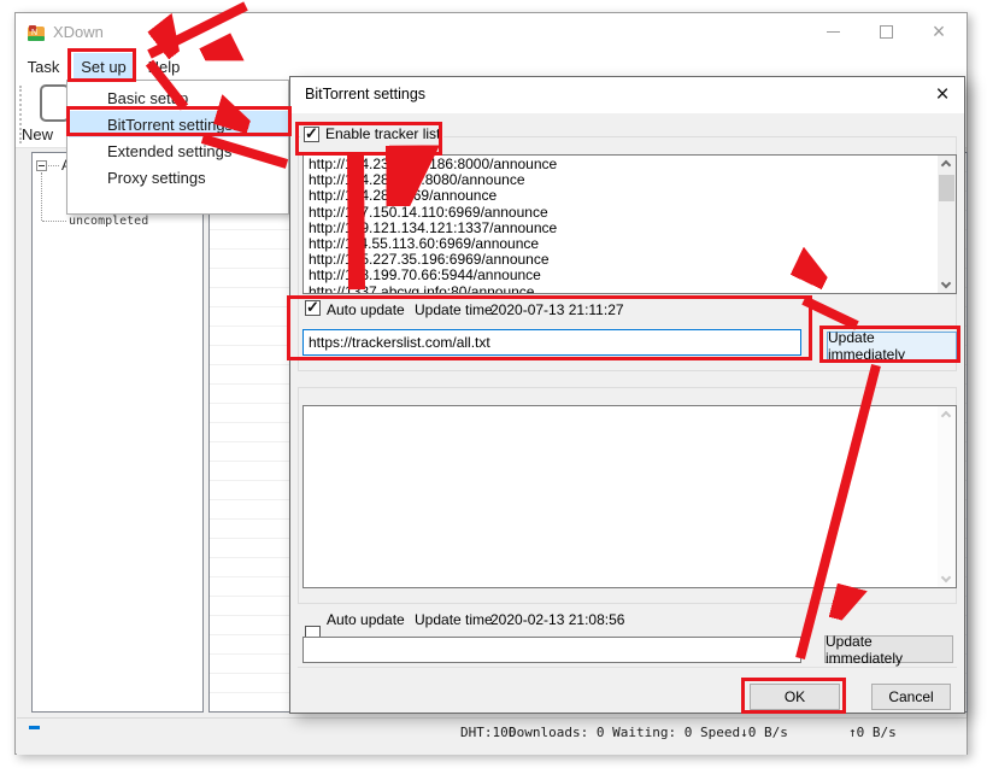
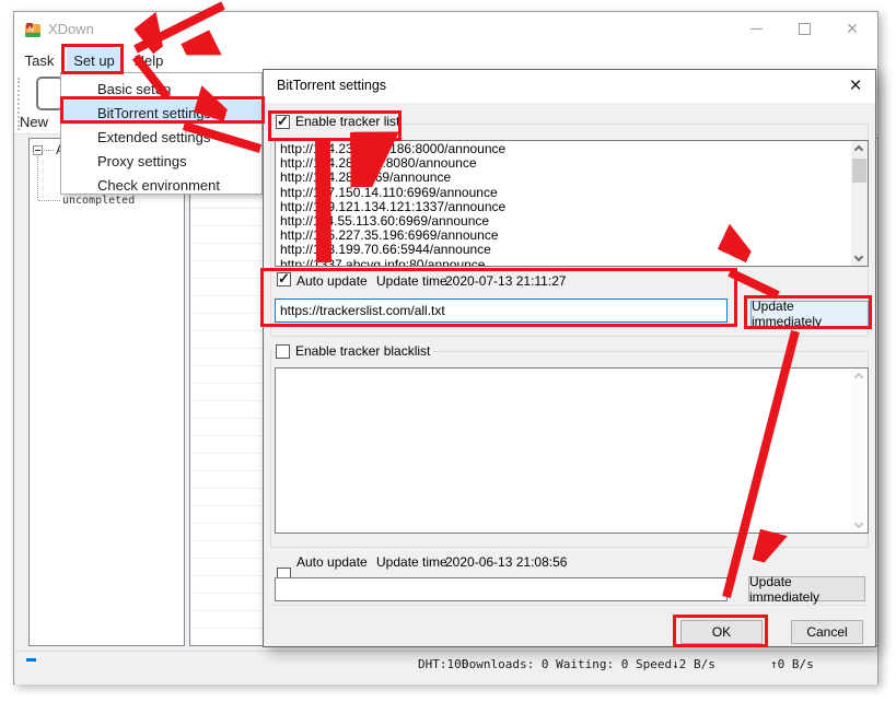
  XDown
  ×
  Task
  Set up
  elp
  New
  uncompleted
  DHT:100
  Downloads: 0 Waiting: 0
- Speed↓0 B/s
+ Speed↓2 B/s
  ↑0 B/s
  Basic setp
  BitTorrent settings
  Extended setting
  Proxy settings
+ Check environment
  BitTorrent settings
  ×
  Enable tracker list
  http://4.238.198.186:8000/announce
  http://4.28.1.30:8080/announce
  http://4.28.16.69/announce
  http://7.150.14.110:6969/announce
  http://9.121.134.121:1337/announce
  http://.55.113.60:6969/announce
  http://.227.35.196:6969/announce
  http://.199.70.66:5944/announce
  http://1337.abcvg.info:80/announce
  Auto update
  Update time
  2020-07-13 21:11:27
  https://trackerslist.com/all.txt
  Update immediately
+ Enable tracker blacklist
  Auto update
  Update time
- 2020-02-13 21:08:56
+ 2020-06-13 21:08:56
  Update immediately
  OK
  Cancel
